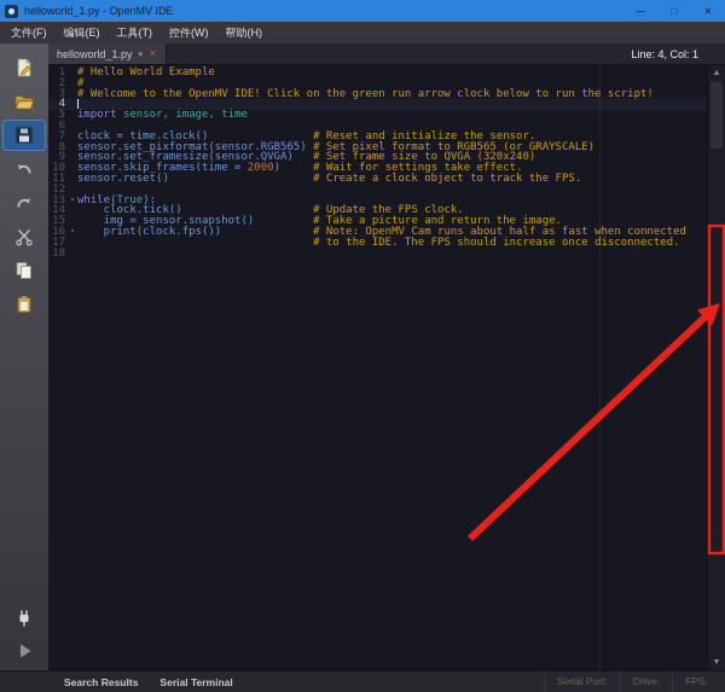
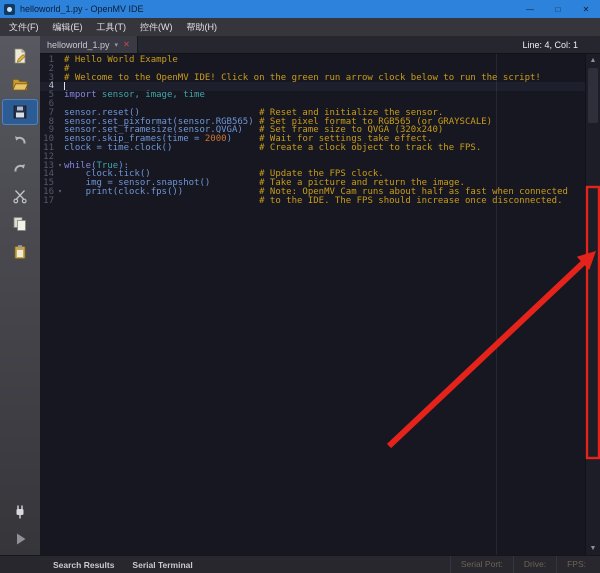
  helloworld_1.py - OpenMV IDE
  —
  □
  ✕
  文件(F)
  编辑(E)
  工具(T)
  控件(W)
  帮助(H)
  helloworld_1.py
  ✕
  Line: 4, Col: 1
  1
  # Hello World Example
  2
  #
  3
  # Welcome to the OpenMV IDE! Click on the green run arrow clock below to run the script!
  4
  5
  import sensor, image, time
  6
  7
- clock = time.clock() # Reset and initialize the sensor.
+ sensor.reset() # Reset and initialize the sensor.
  8
  sensor.set_pixformat(sensor.RGB565) # Set pixel format to RGB565 (or GRAYSCALE)
  9
  sensor.set_framesize(sensor.QVGA) # Set frame size to QVGA (320x240)
  10
  sensor.skip_frames(time = 2000) # Wait for settings take effect.
  11
- sensor.reset() # Create a clock object to track the FPS.
+ clock = time.clock() # Create a clock object to track the FPS.
  12
  13
  while(True):
  14
  clock.tick() # Update the FPS clock.
  15
  img = sensor.snapshot() # Take a picture and return the image.
  16
  print(clock.fps()) # Note: OpenMV Cam runs about half as fast when connected
  17
  # to the IDE. The FPS should increase once disconnected.
- 18
  Search Results
  Serial Terminal
  Serial Port:
  Drive:
  FPS:
